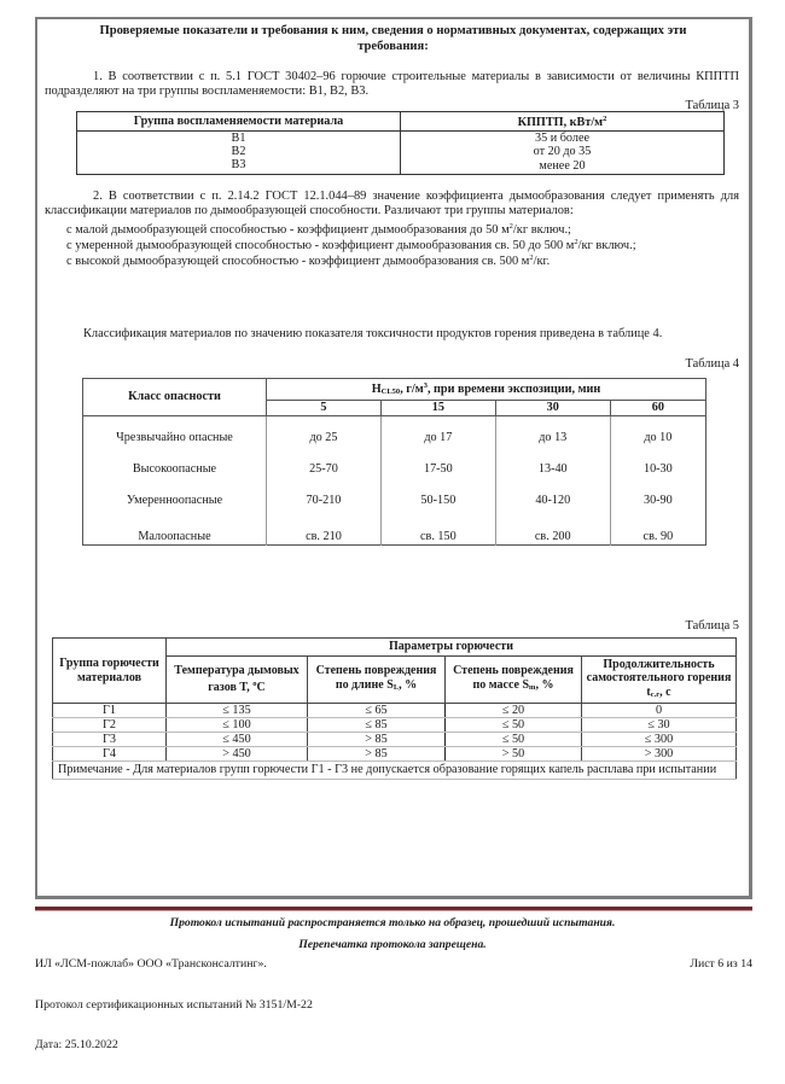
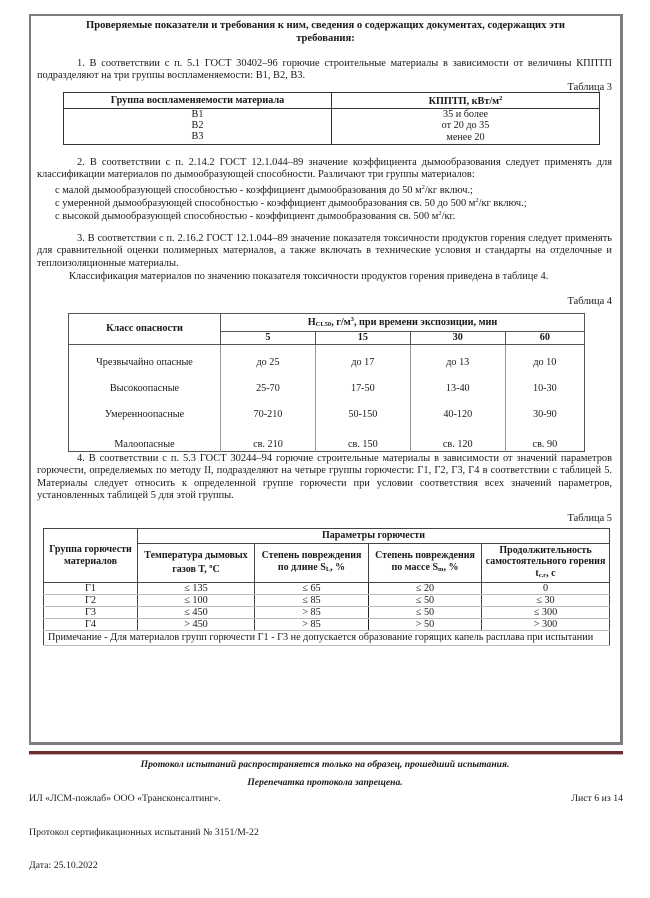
- Проверяемые показатели и требования к ним, сведения о нормативных документах, содержащих эти требования:
+ Проверяемые показатели и требования к ним, сведения о содержащих документах, содержащих эти требования:
  1. В соответствии с п. 5.1 ГОСТ 30402–96 горючие строительные материалы в зависимости от величины КППТП подразделяют на три группы воспламеняемости: В1, В2, В3.
  Таблица 3
  Группа воспламеняемости материала	КППТП, кВт/м
  В1	35 и более
  В2	от 20 до 35
  В3	менее 20
  2. В соответствии с п. 2.14.2 ГОСТ 12.1.044–89 значение коэффициента дымообразования следует применять для классификации материалов по дымообразующей способности. Различают три группы материалов:
  с малой дымообразующей способностью - коэффициент дымообразования до 50 м /кг включ.;
  с умеренной дымообразующей способностью - коэффициент дымообразования св. 50 до 500 м /кг включ.;
  с высокой дымообразующей способностью - коэффициент дымообразования св. 500 м /кг.
+ 3. В соответствии с п. 2.16.2 ГОСТ 12.1.044–89 значение показателя токсичности продуктов горения следует применять для сравнительной оценки полимерных материалов, а также включать в технические условия и стандарты на отделочные и теплоизоляционные материалы.
  Классификация материалов по значению показателя токсичности продуктов горения приведена в таблице 4.
  Таблица 4
  Класс опасности	H , г/м , при времени экспозиции, мин
  5	15	30	60
  Чрезвычайно опасные	до 25	до 17	до 13	до 10
  Высокоопасные	25-70	17-50	13-40	10-30
  Умеренноопасные	70-210	50-150	40-120	30-90
- Малоопасные	св. 210	св. 150	св. 200	св. 90
+ Малоопасные	св. 210	св. 150	св. 120	св. 90
+ 4. В соответствии с п. 5.3 ГОСТ 30244–94 горючие строительные материалы в зависимости от значений параметров горючести, определяемых по методу II, подразделяют на четыре группы горючести: Г1, Г2, Г3, Г4 в соответствии с таблицей 5. Материалы следует относить к определенной группе горючести при условии соответствия всех значений параметров, установленных таблицей 5 для этой группы.
  Таблица 5
  Группа горючести материалов	Параметры горючести
  Температура дымовых газов T, C	Степень повреждения по длине S , %	Степень повреждения по массе S , %	Продолжительность самостоятельного горения t , с
  Г1	≤ 135	≤ 65	≤ 20	0
  Г2	≤ 100	≤ 85	≤ 50	≤ 30
  Г3	≤ 450	> 85	≤ 50	≤ 300
  Г4	> 450	> 85	> 50	> 300
  Примечание - Для материалов групп горючести Г1 - Г3 не допускается образование горящих капель расплава при испытании
  Протокол испытаний распространяется только на образец, прошедший испытания.
  Перепечатка протокола запрещена.
  ИЛ «ЛСМ-пожлаб» ООО «Трансконсалтинг».
  Лист 6 из 14
  Протокол сертификационных испытаний № 3151/М-22
  Дата: 25.10.2022
